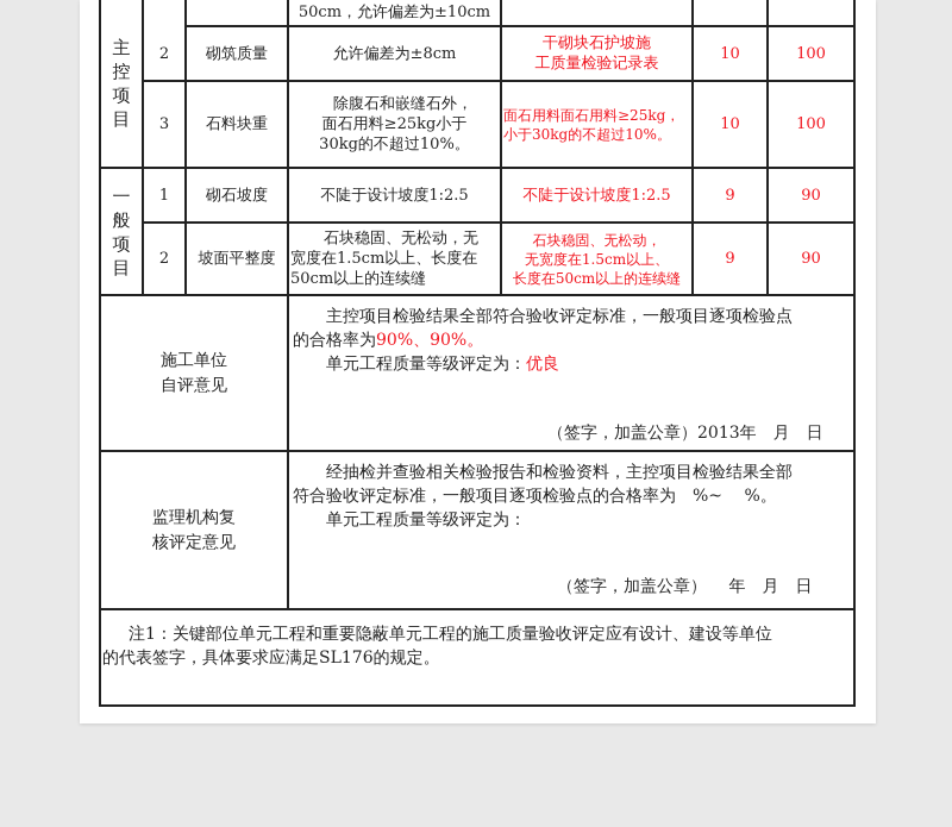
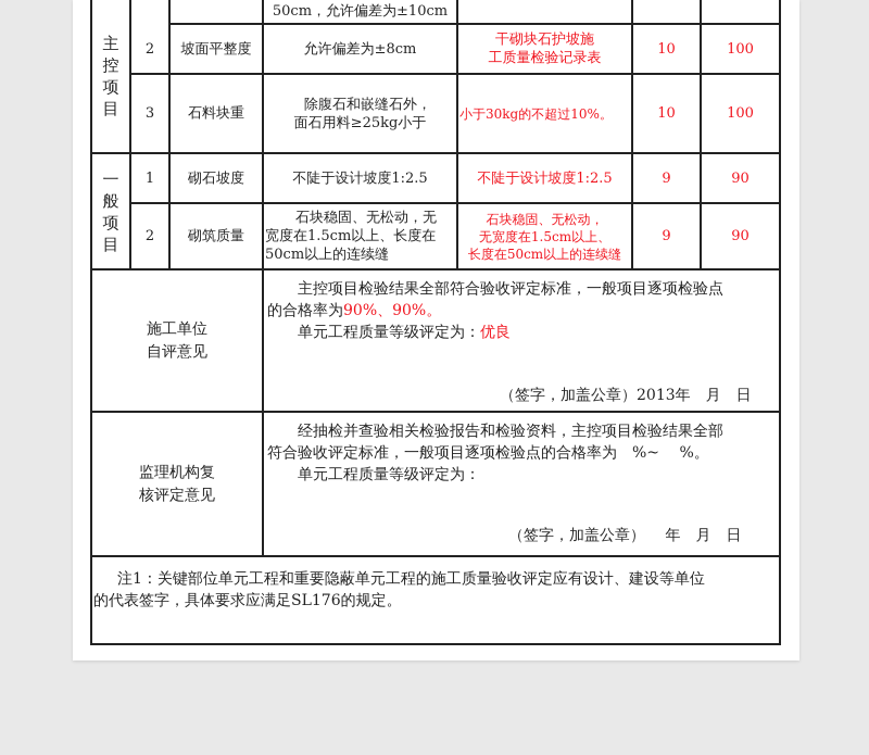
  主
  控
  项
  目
  一
  般
  项
  目
  50cm，允许偏差为±10cm
  2
- 砌筑质量
+ 坡面平整度
  允许偏差为±8cm
  干砌块石护坡施
  工质量检验记录表
  10
  100
  3
  石料块重
  除腹石和嵌缝石外，
  面石用料≥25kg小于
- 30kg的不超过10%。
- 面石用料面石用料≥25kg，
  小于30kg的不超过10%。
  10
  100
  1
  砌石坡度
  不陡于设计坡度1:2.5
  不陡于设计坡度1:2.5
  9
  90
  2
- 坡面平整度
+ 砌筑质量
  石块稳固、无松动，无
  宽度在1.5cm以上、长度在
  50cm以上的连续缝
  石块稳固、无松动，
  无宽度在1.5cm以上、
  长度在50cm以上的连续缝
  9
  90
  施工单位
  自评意见
  主控项目检验结果全部符合验收评定标准，一般项目逐项检验点
  的合格率为90%、90%。
  单元工程质量等级评定为：优良
  （签字，加盖公章）2013年 月 日
  监理机构复
  核评定意见
  经抽检并查验相关检验报告和检验资料，主控项目检验结果全部
  符合验收评定标准，一般项目逐项检验点的合格率为 %~ %。
  单元工程质量等级评定为：
  （签字，加盖公章） 年 月 日
  注1：关键部位单元工程和重要隐蔽单元工程的施工质量验收评定应有设计、建设等单位
  的代表签字，具体要求应满足SL176的规定。
